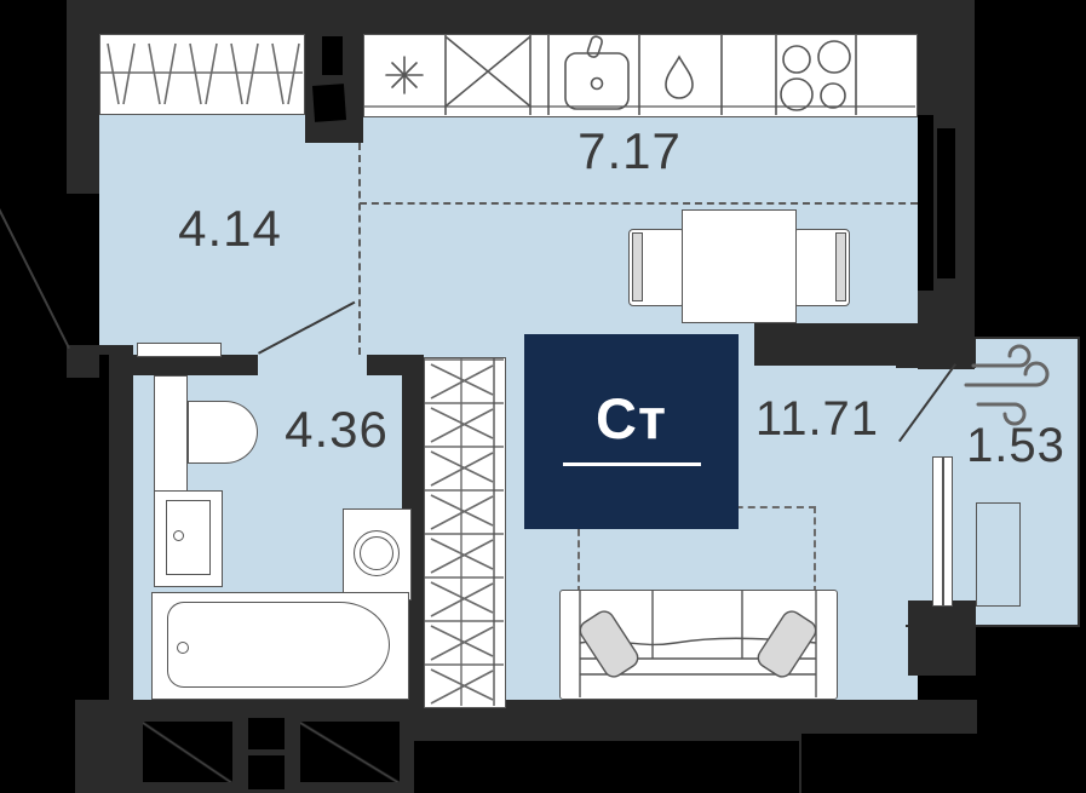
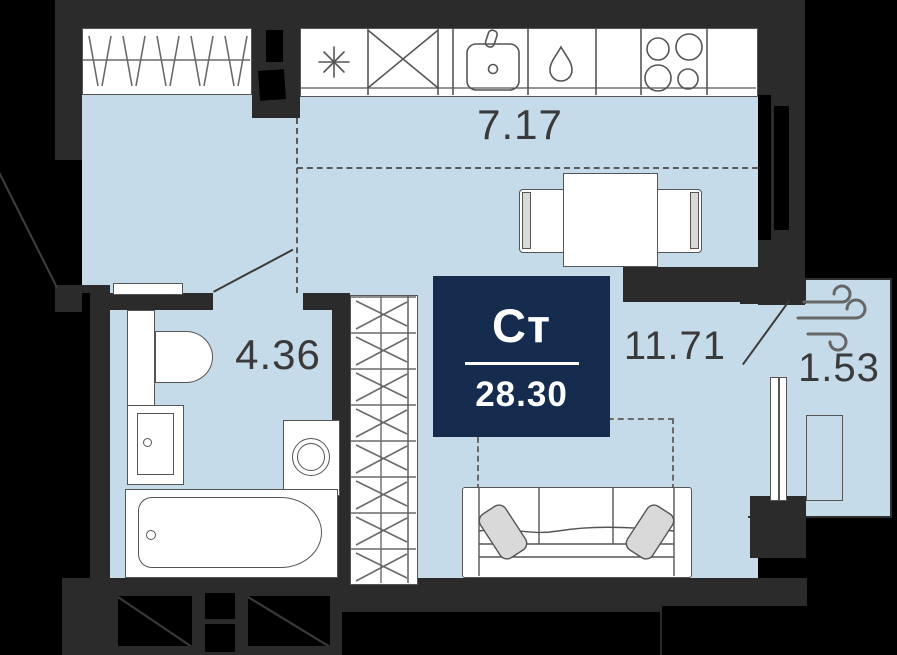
- 4.14
  7.17
  4.36
  11.71
  1.53
  Ст
+ 28.30
